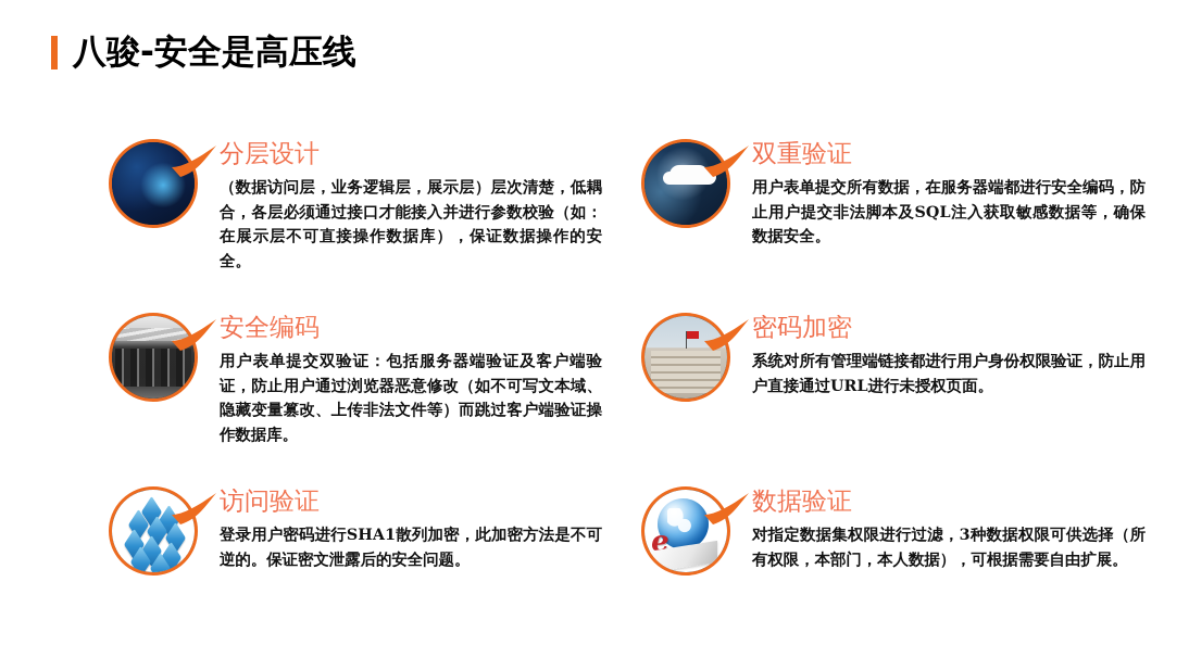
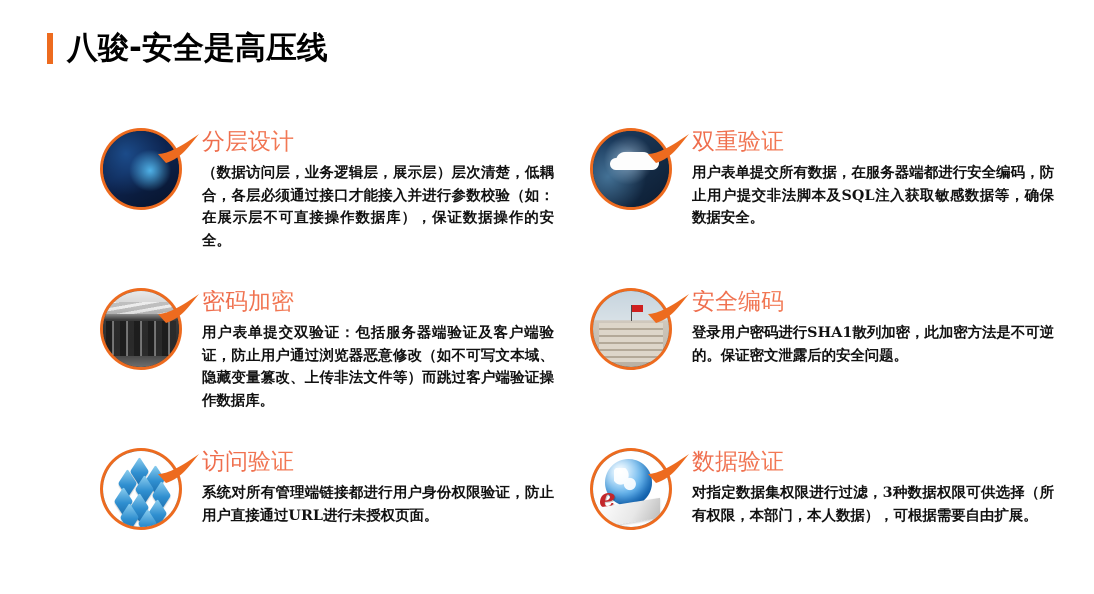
  八骏-安全是高压线
  分层设计
  （数据访问层，业务逻辑层，展示层）层次清楚，低耦合，各层必须通过接口才能接入并进行参数校验（如：在展示层不可直接操作数据库），保证数据操作的安全。
  双重验证
  用户表单提交所有数据，在服务器端都进行安全编码，防止用户提交非法脚本及SQL注入获取敏感数据等，确保数据安全。
- 安全编码
+ 密码加密
  用户表单提交双验证：包括服务器端验证及客户端验证，防止用户通过浏览器恶意修改（如不可写文本域、隐藏变量篡改、上传非法文件等）而跳过客户端验证操作数据库。
- 密码加密
+ 安全编码
- 系统对所有管理端链接都进行用户身份权限验证，防止用户直接通过URL进行未授权页面。
+ 登录用户密码进行SHA1散列加密，此加密方法是不可逆的。保证密文泄露后的安全问题。
  访问验证
- 登录用户密码进行SHA1散列加密，此加密方法是不可逆的。保证密文泄露后的安全问题。
+ 系统对所有管理端链接都进行用户身份权限验证，防止用户直接通过URL进行未授权页面。
  e
  数据验证
  对指定数据集权限进行过滤，3种数据权限可供选择（所有权限，本部门，本人数据），可根据需要自由扩展。
